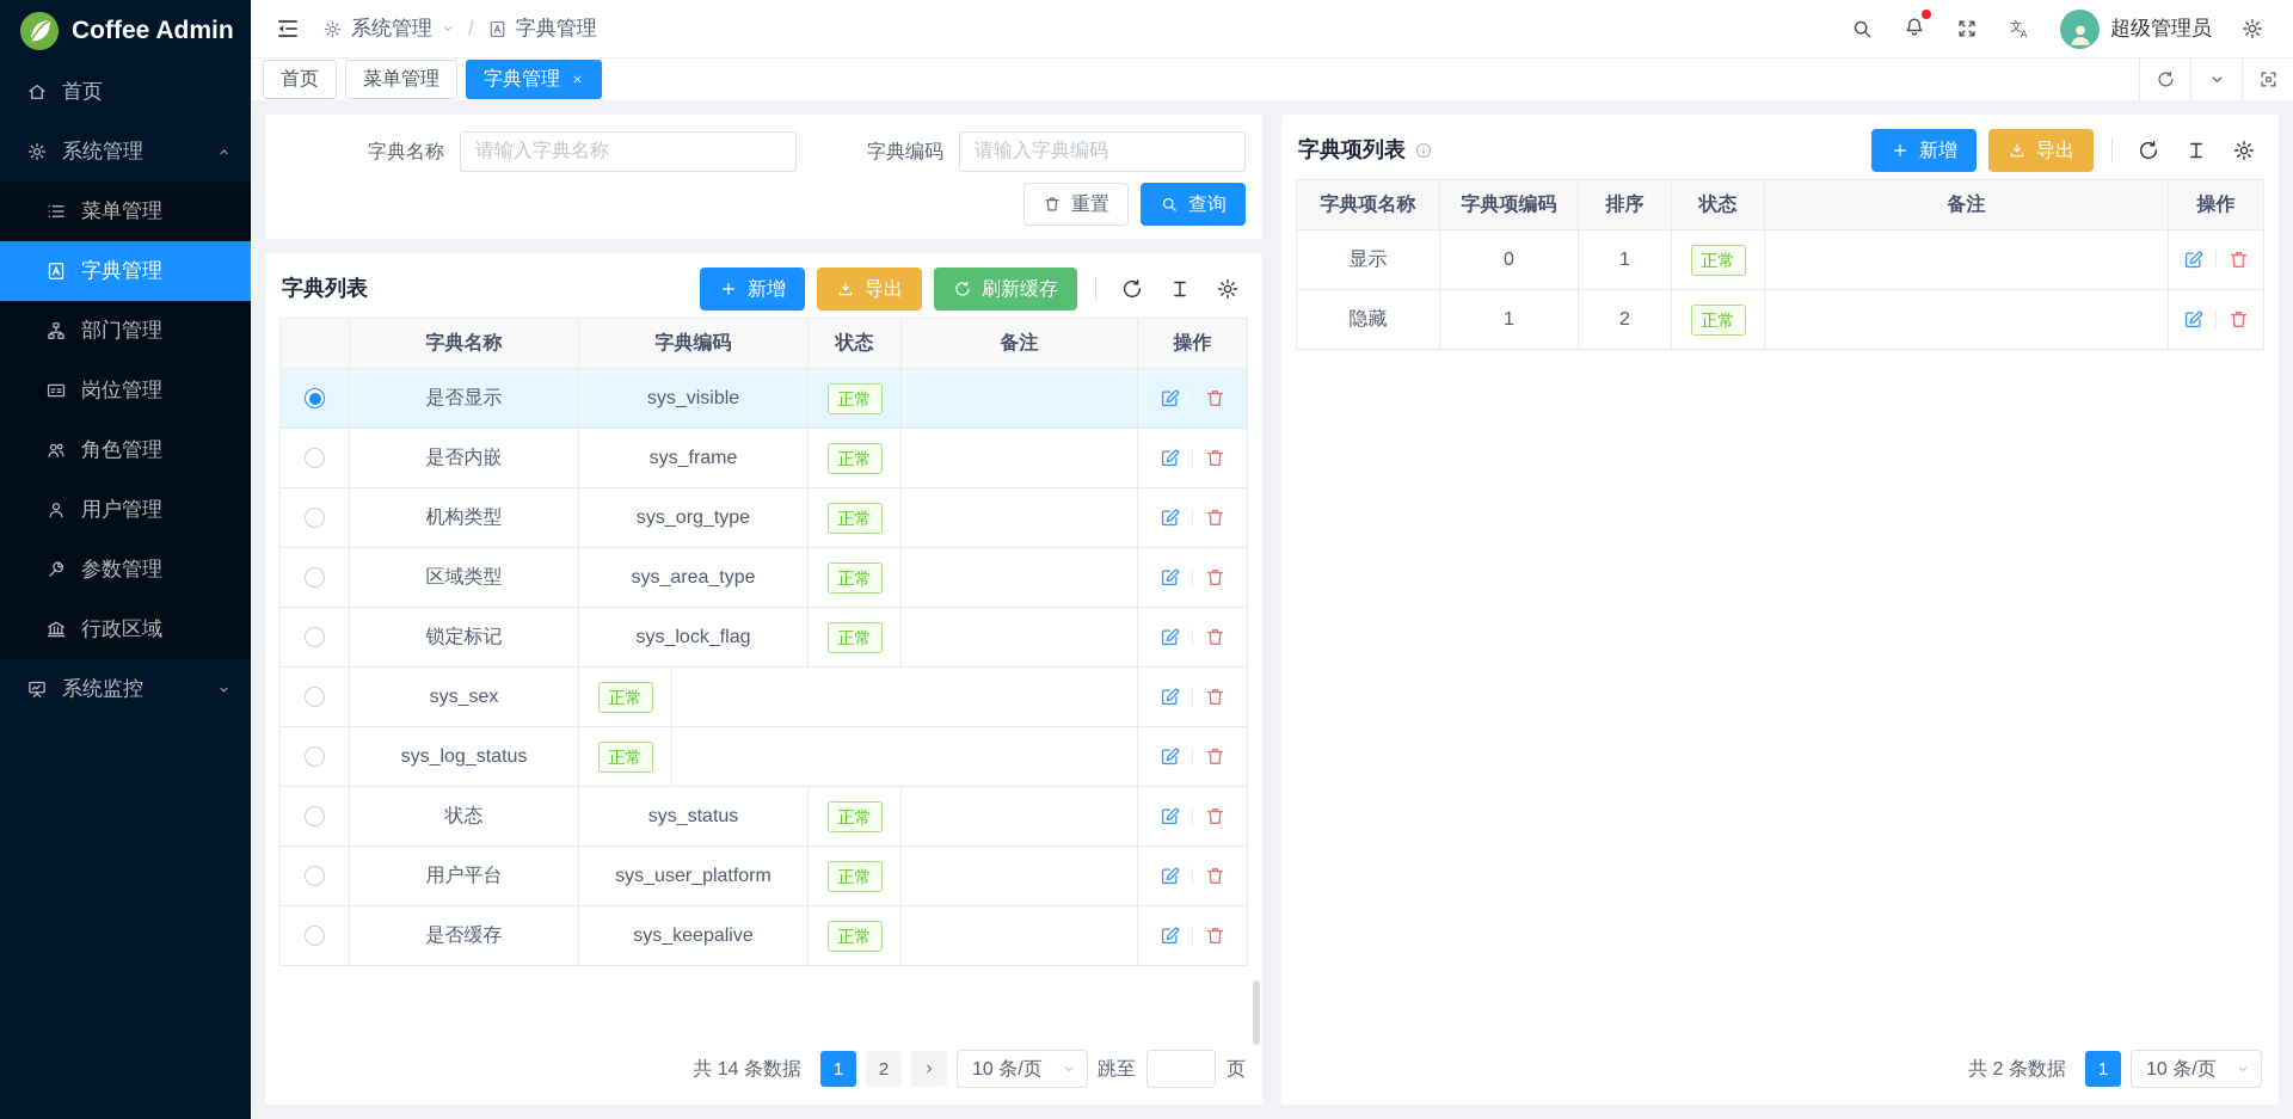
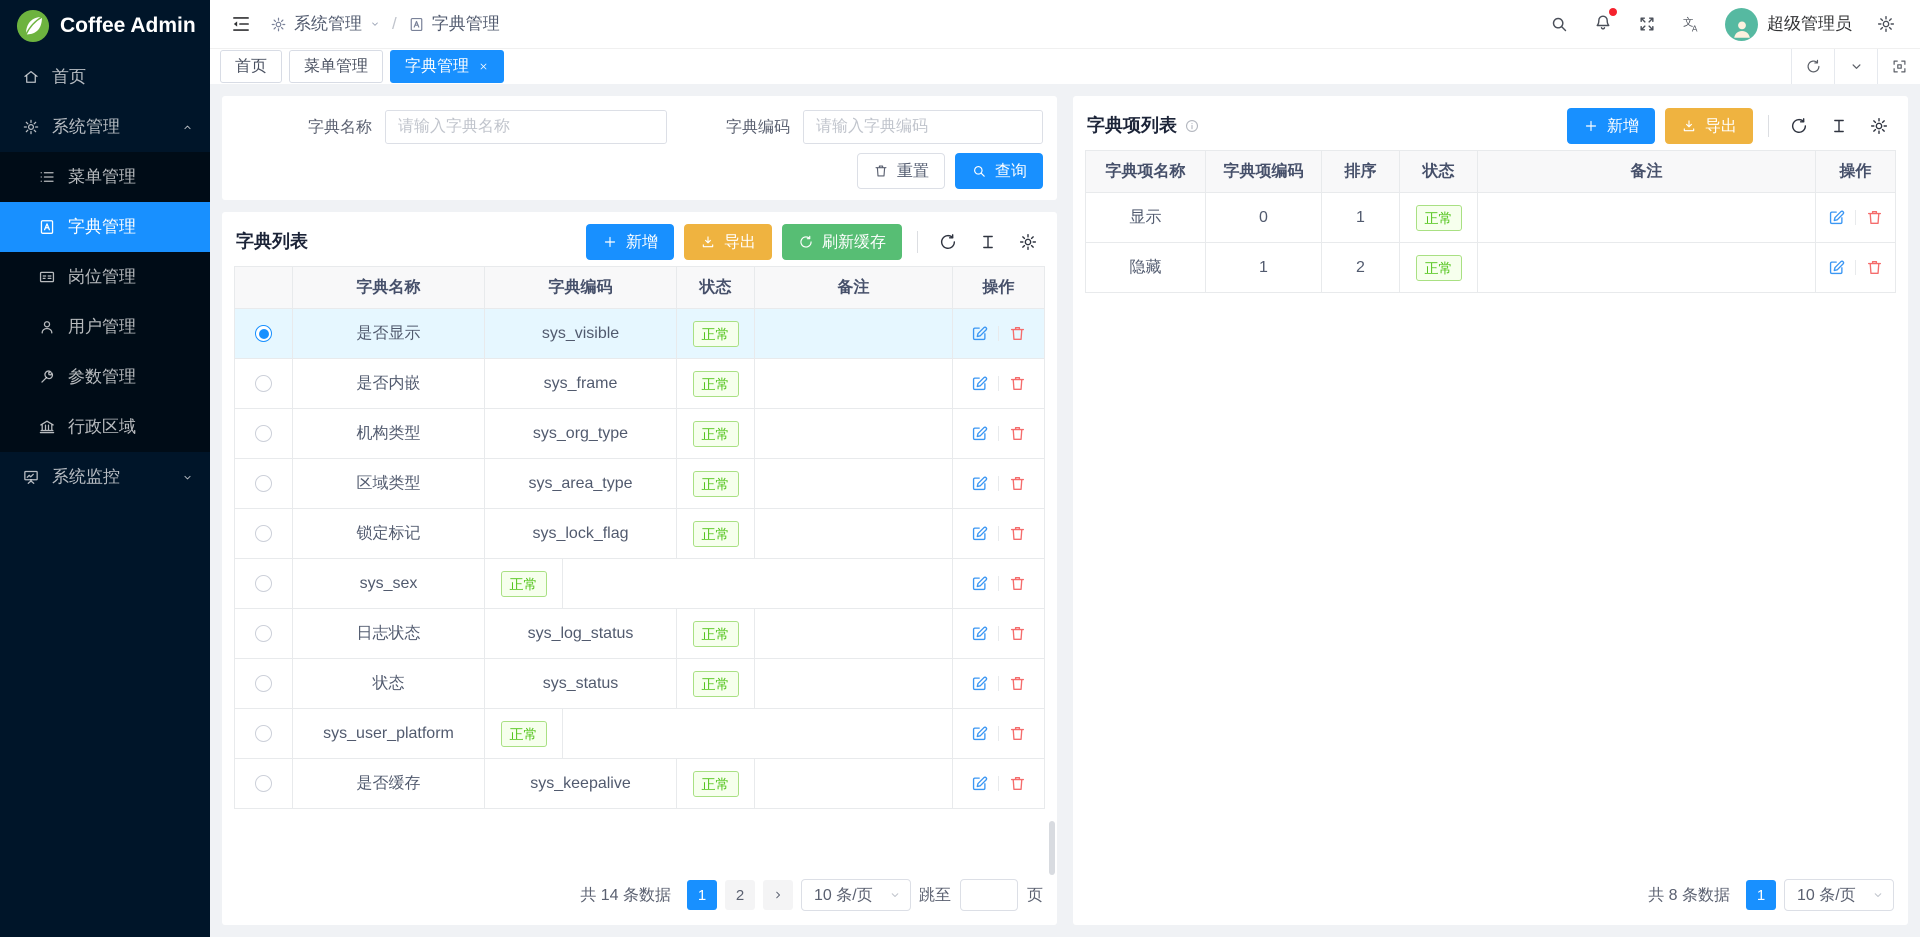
  Coffee Admin
  首页
  系统管理
  菜单管理
  字典管理
- 部门管理
  岗位管理
- 角色管理
  用户管理
  参数管理
  行政区域
  系统监控
  系统管理
  /
  字典管理
  超级管理员
  首页
  菜单管理
  字典管理
  字典名称
  请输入字典名称
  字典编码
  请输入字典编码
  重置
  查询
  字典列表
  新增
  导出
  刷新缓存
  字典名称
  字典编码
  状态
  备注
  操作
  是否显示
  sys_visible
  正常
  是否内嵌
  sys_frame
  正常
  机构类型
  sys_org_type
  正常
  区域类型
  sys_area_type
  正常
  锁定标记
  sys_lock_flag
  正常
  sys_sex
  正常
+ 日志状态
  sys_log_status
  正常
  状态
  sys_status
  正常
- 用户平台
  sys_user_platform
  正常
  是否缓存
  sys_keepalive
  正常
  共 14 条数据
  1
  2
  10 条/页
  跳至
  页
  字典项列表
  新增
  导出
  字典项名称
  字典项编码
  排序
  状态
  备注
  操作
  显示
  0
  1
  正常
  隐藏
  1
  2
  正常
- 共 2 条数据
+ 共 8 条数据
  1
  10 条/页
